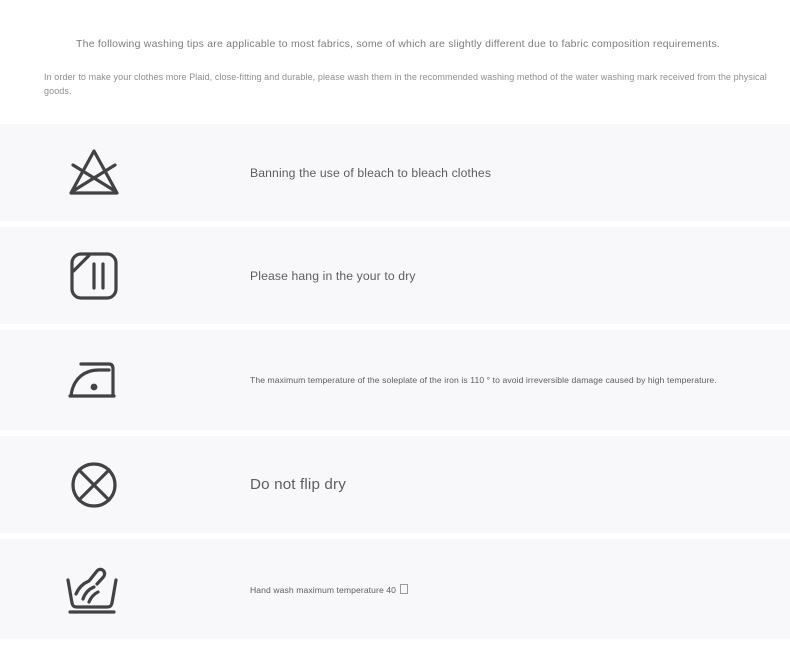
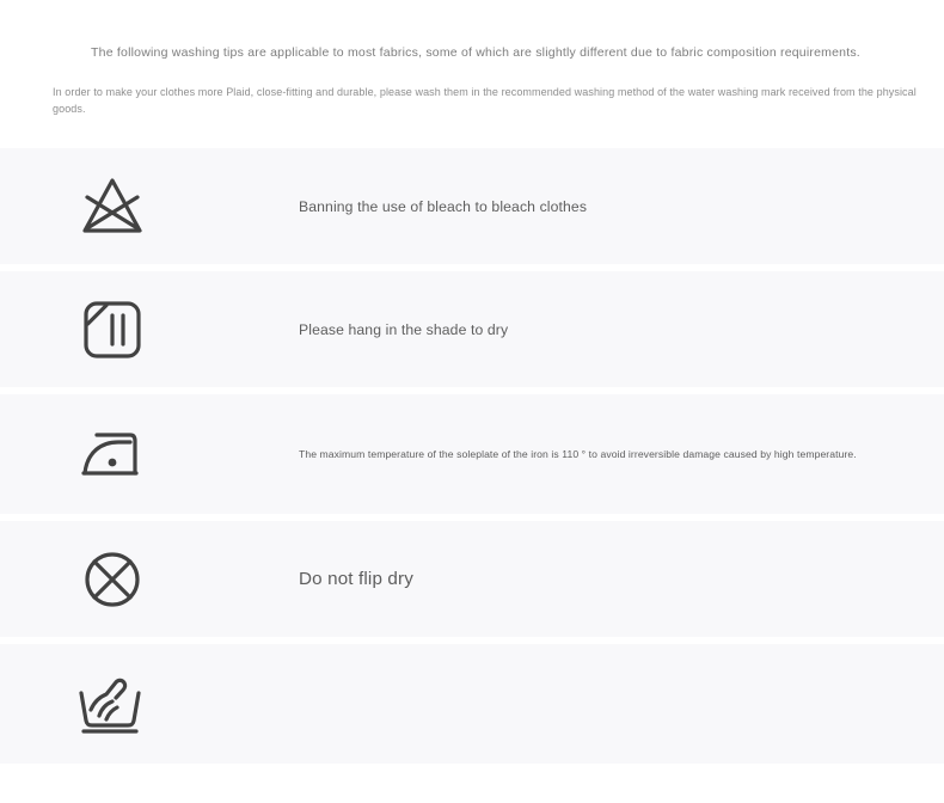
  The following washing tips are applicable to most fabrics, some of which are slightly different due to fabric composition requirements.
  In order to make your clothes more Plaid, close-fitting and durable, please wash them in the recommended washing method of the water washing mark received from the physical goods.
  Banning the use of bleach to bleach clothes
- Please hang in the your to dry
+ Please hang in the shade to dry
  The maximum temperature of the soleplate of the iron is 110 ° to avoid irreversible damage caused by high temperature.
  Do not flip dry
- Hand wash maximum temperature 40
